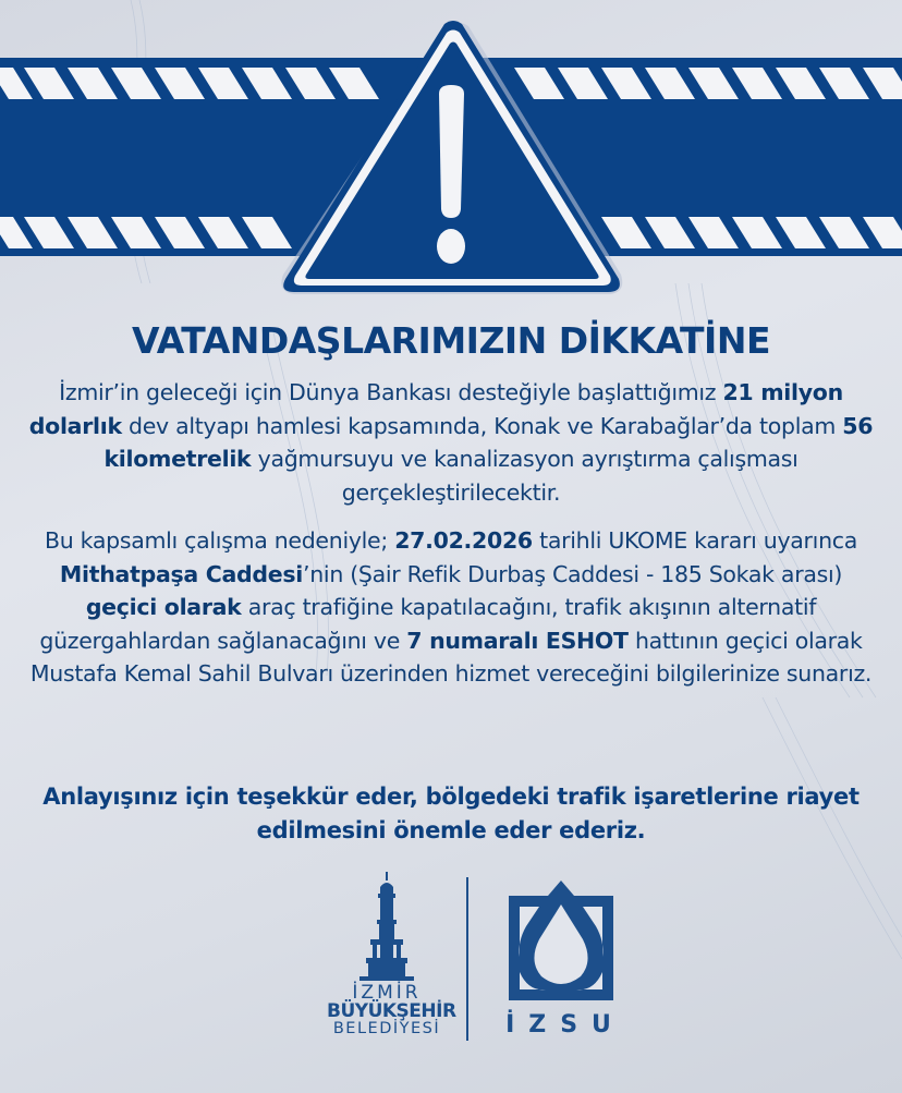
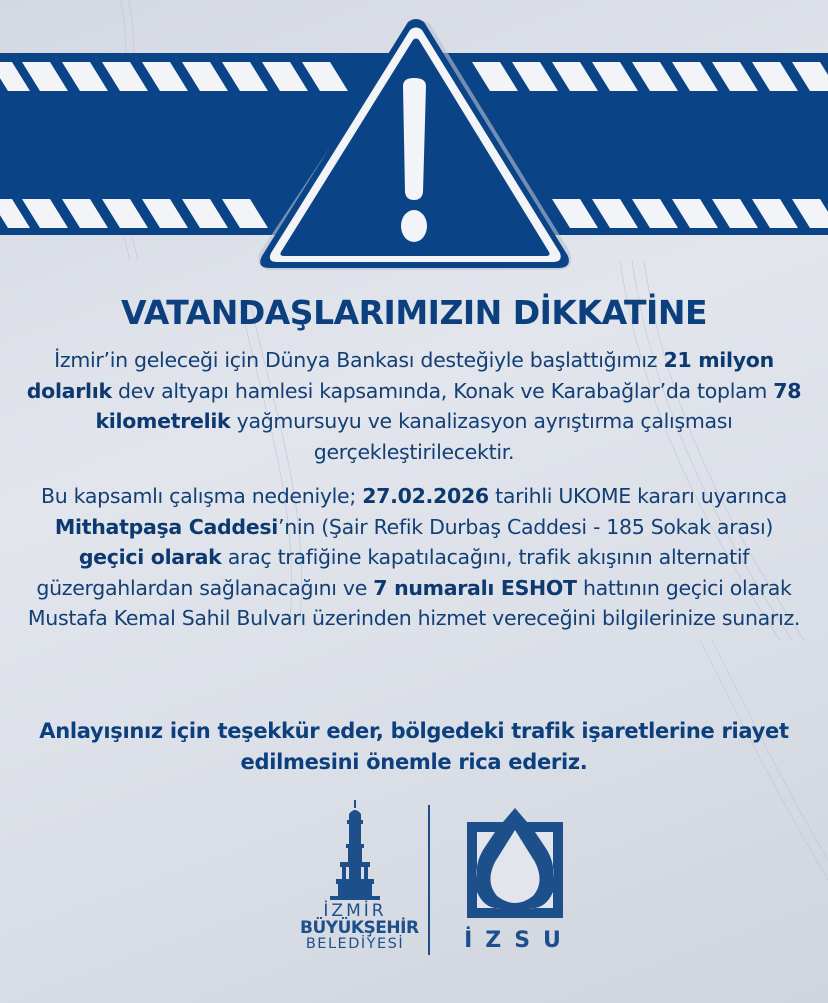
  VATANDAŞLARIMIZIN DİKKATİNE
- İzmir’in geleceği için Dünya Bankası desteğiyle başlattığımız 21 milyon dolarlık dev altyapı hamlesi kapsamında, Konak ve Karabağlar’da toplam 56 kilometrelik yağmursuyu ve kanalizasyon ayrıştırma çalışması gerçekleştirilecektir.
+ İzmir’in geleceği için Dünya Bankası desteğiyle başlattığımız 21 milyon dolarlık dev altyapı hamlesi kapsamında, Konak ve Karabağlar’da toplam 78 kilometrelik yağmursuyu ve kanalizasyon ayrıştırma çalışması gerçekleştirilecektir.
  Bu kapsamlı çalışma nedeniyle; 27.02.2026 tarihli UKOME kararı uyarınca Mithatpaşa Caddesi’nin (Şair Refik Durbaş Caddesi - 185 Sokak arası) geçici olarak araç trafiğine kapatılacağını, trafik akışının alternatif güzergahlardan sağlanacağını ve 7 numaralı ESHOT hattının geçici olarak Mustafa Kemal Sahil Bulvarı üzerinden hizmet vereceğini bilgilerinize sunarız.
- Anlayışınız için teşekkür eder, bölgedeki trafik işaretlerine riayet edilmesini önemle eder ederiz.
+ Anlayışınız için teşekkür eder, bölgedeki trafik işaretlerine riayet edilmesini önemle rica ederiz.
  İZMİR
  BÜYÜKŞEHİR
  BELEDİYESİ
  İZSU
